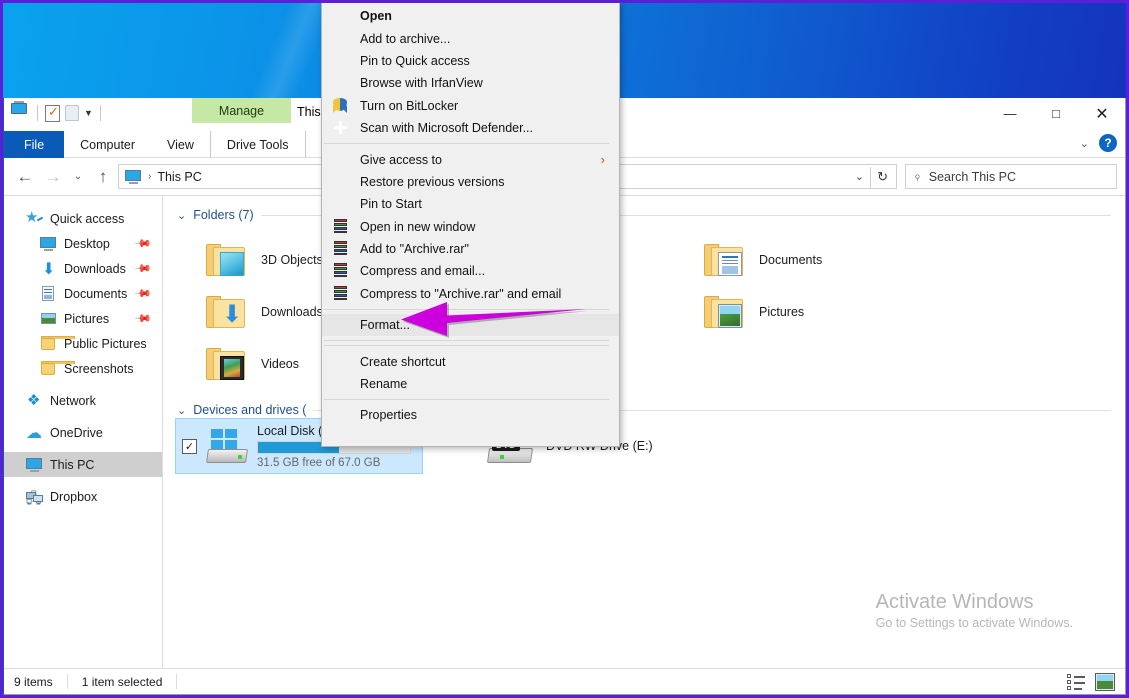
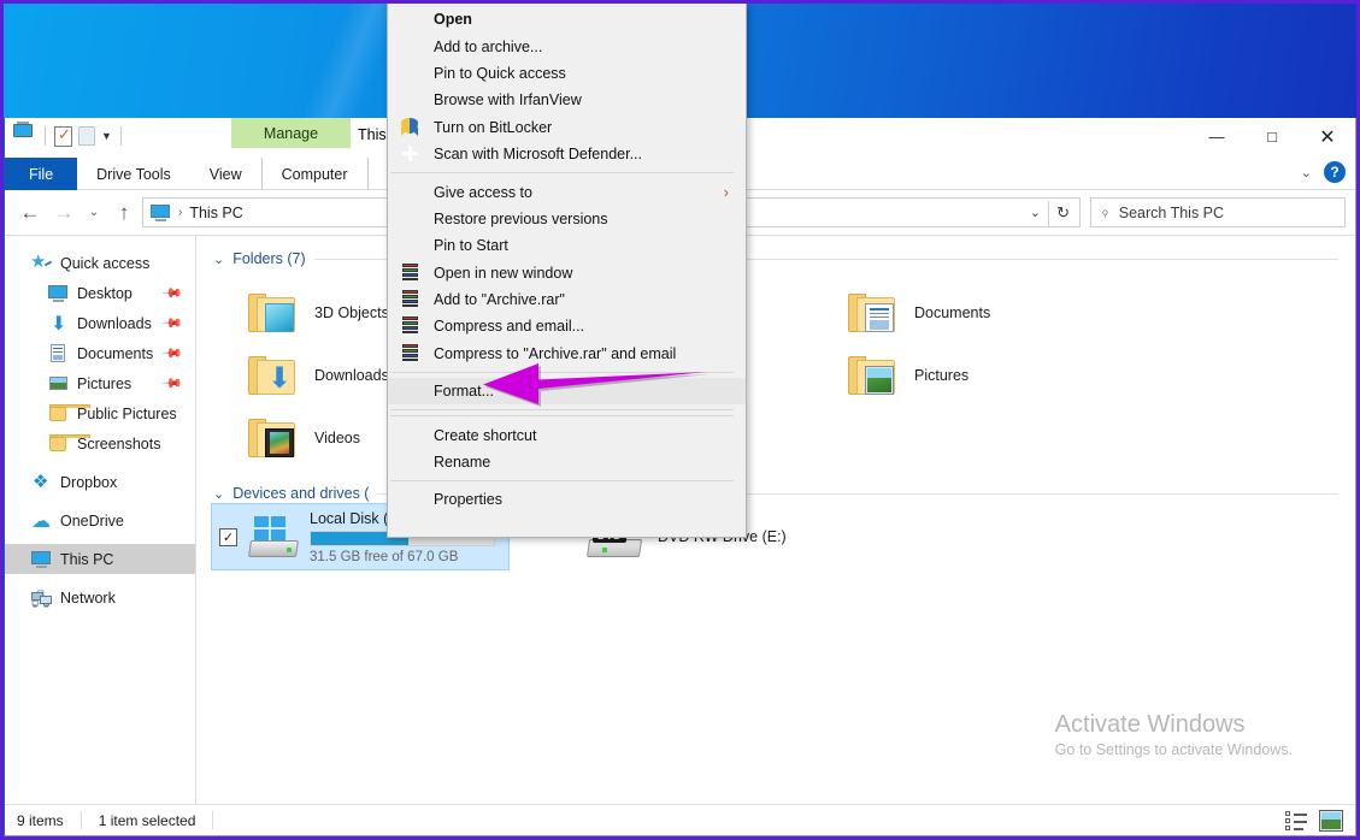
  ▼
  Manage
  This
  —
  □
  ✕
  File
- Computer
+ Drive Tools
  View
- Drive Tools
+ Computer
  ⌄
  ?
  ←
  →
  ⌄
  ↑
  ›
  This PC
  ⌄
  ↻
  Search This PC
  Quick access
  Desktop
  Downloads
  Documents
  Pictures
  Public Pictures
  Screenshots
- Network
+ Dropbox
  OneDrive
  This PC
- Dropbox
+ Network
  ⌄
  Folders (7)
  3D Objects
  Downloads
  Videos
  Documents
  Pictures
  ⌄
  Devices and drives (
  ✓
  Local Disk
  31.5 GB free of 67.0 GB
  Activate Windows
  Go to Settings to activate Windows.
  9 items
  1 item selected
  Open
  Add to archive...
  Pin to Quick access
  Browse with IrfanView
  Turn on BitLocker
  Scan with Microsoft Defender...
  Give access to
  ›
  Restore previous versions
  Pin to Start
  Open in new window
  Add to "Archive.rar"
  Compress and email...
  Compress to "Archive.rar" and email
  Format...
  Create shortcut
  Rename
  Properties
